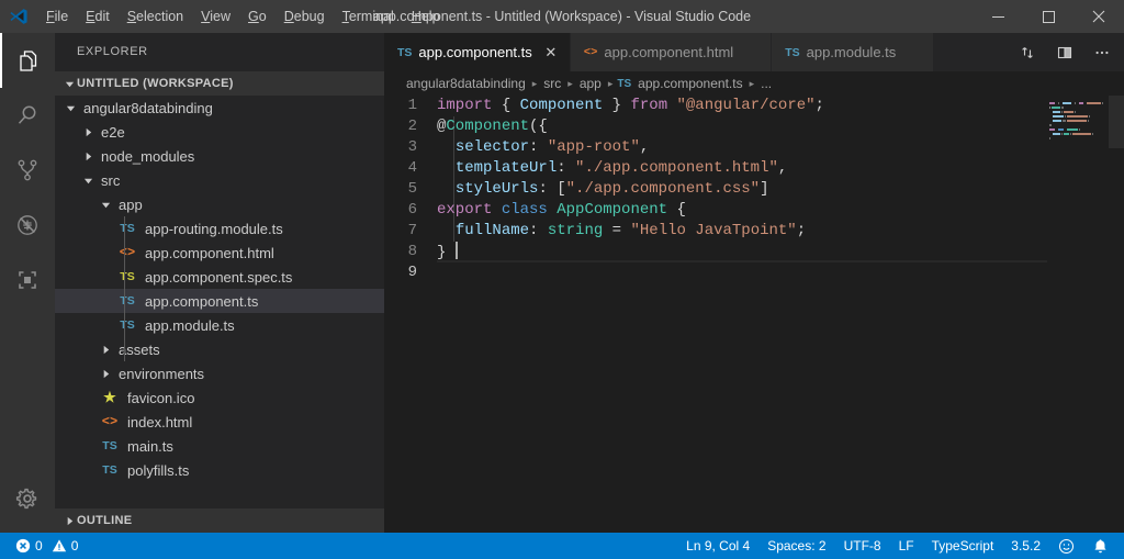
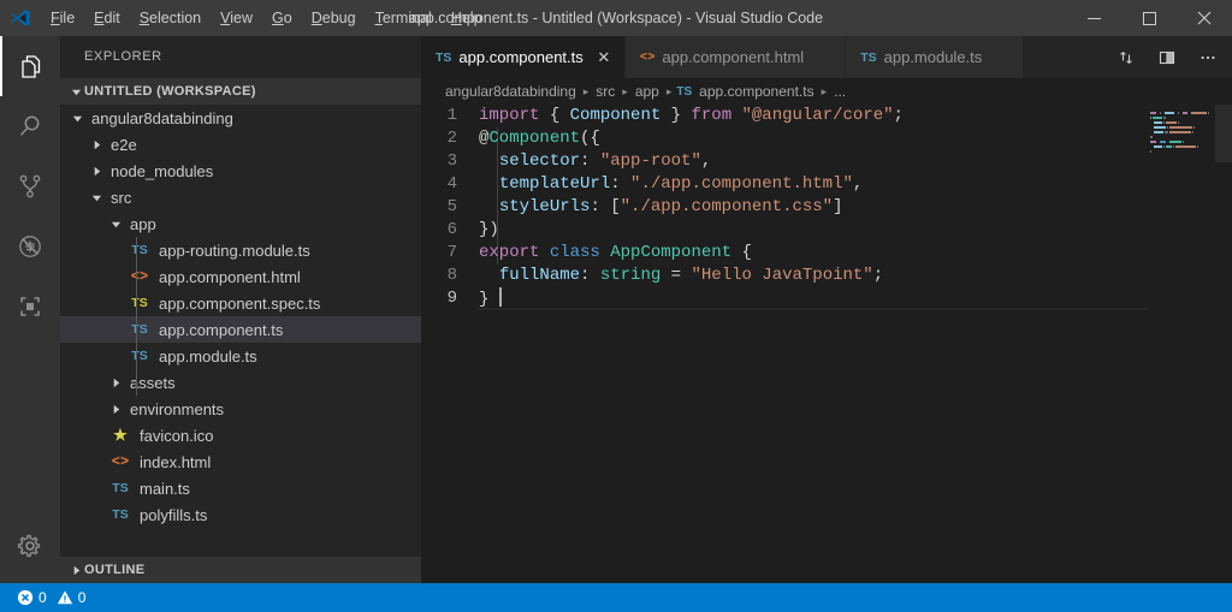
  File
  Edit
  Selection
  View
  Go
  Debug
  Terminal
  Help
  app.component.ts - Untitled (Workspace) - Visual Studio Code
  EXPLORER
  UNTITLED (WORKSPACE)
  angular8databinding
  e2e
  node_modules
  src
  app
  app-routing.module.ts
  app.component.html
  app.component.spec.ts
  app.component.ts
  app.module.ts
  assets
  environments
  ★
  favicon.ico
  <>
  index.html
  TS
  main.ts
  TS
  polyfills.ts
  OUTLINE
  TS
  app.component.ts
  ✕
  <>
  app.component.html
  TS
  app.module.ts
  angular8databinding
  ▸
  src
  ▸
  app
  ▸
  TS
  app.component.ts
  ▸
  ...
  1
  2
  3
  4
  5
  6
  7
  8
  9
  import { Component } from "@angular/core";
  @Component({
  selector: "app-root",
  templateUrl: "./app.component.html",
  styleUrls: ["./app.component.css"]
+ })
  export class AppComponent {
  fullName: string = "Hello JavaTpoint";
  }
  0
  0
- Ln 9, Col 4
- Spaces: 2
- UTF-8
- LF
- TypeScript
- 3.5.2
